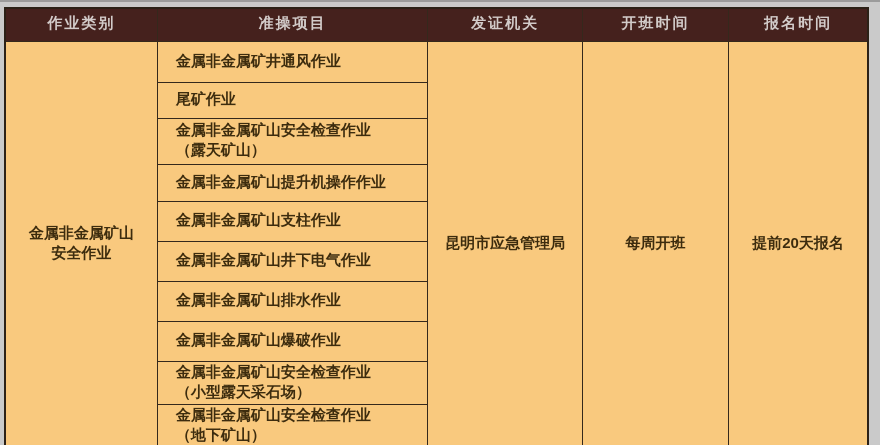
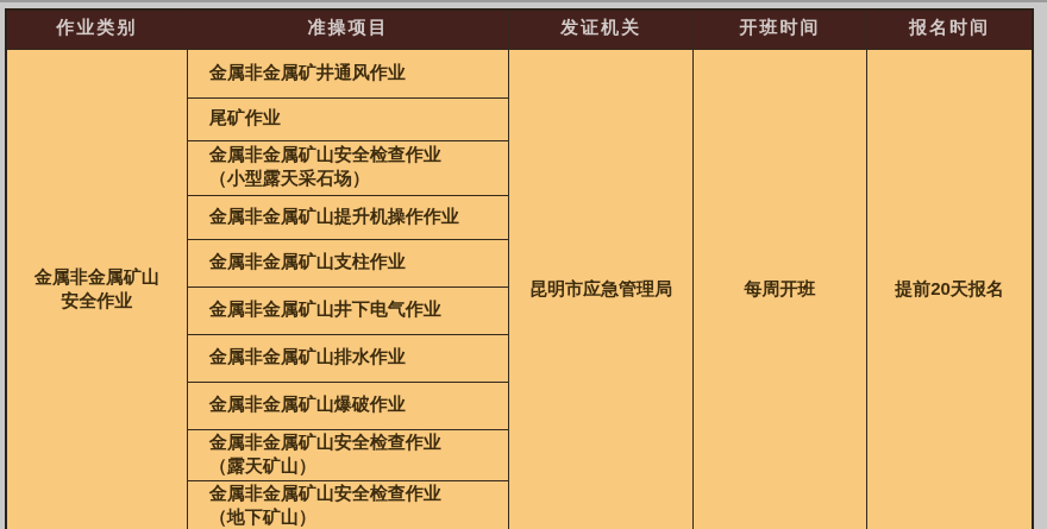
  作业类别	准操项目	发证机关	开班时间	报名时间
  金属非金属矿山 安全作业	金属非金属矿井通风作业	昆明市应急管理局	每周开班	提前20天报名
  尾矿作业
- 金属非金属矿山安全检查作业 （露天矿山）
+ 金属非金属矿山安全检查作业 （小型露天采石场）
  金属非金属矿山提升机操作作业
  金属非金属矿山支柱作业
  金属非金属矿山井下电气作业
  金属非金属矿山排水作业
  金属非金属矿山爆破作业
- 金属非金属矿山安全检查作业 （小型露天采石场）
+ 金属非金属矿山安全检查作业 （露天矿山）
  金属非金属矿山安全检查作业 （地下矿山）
